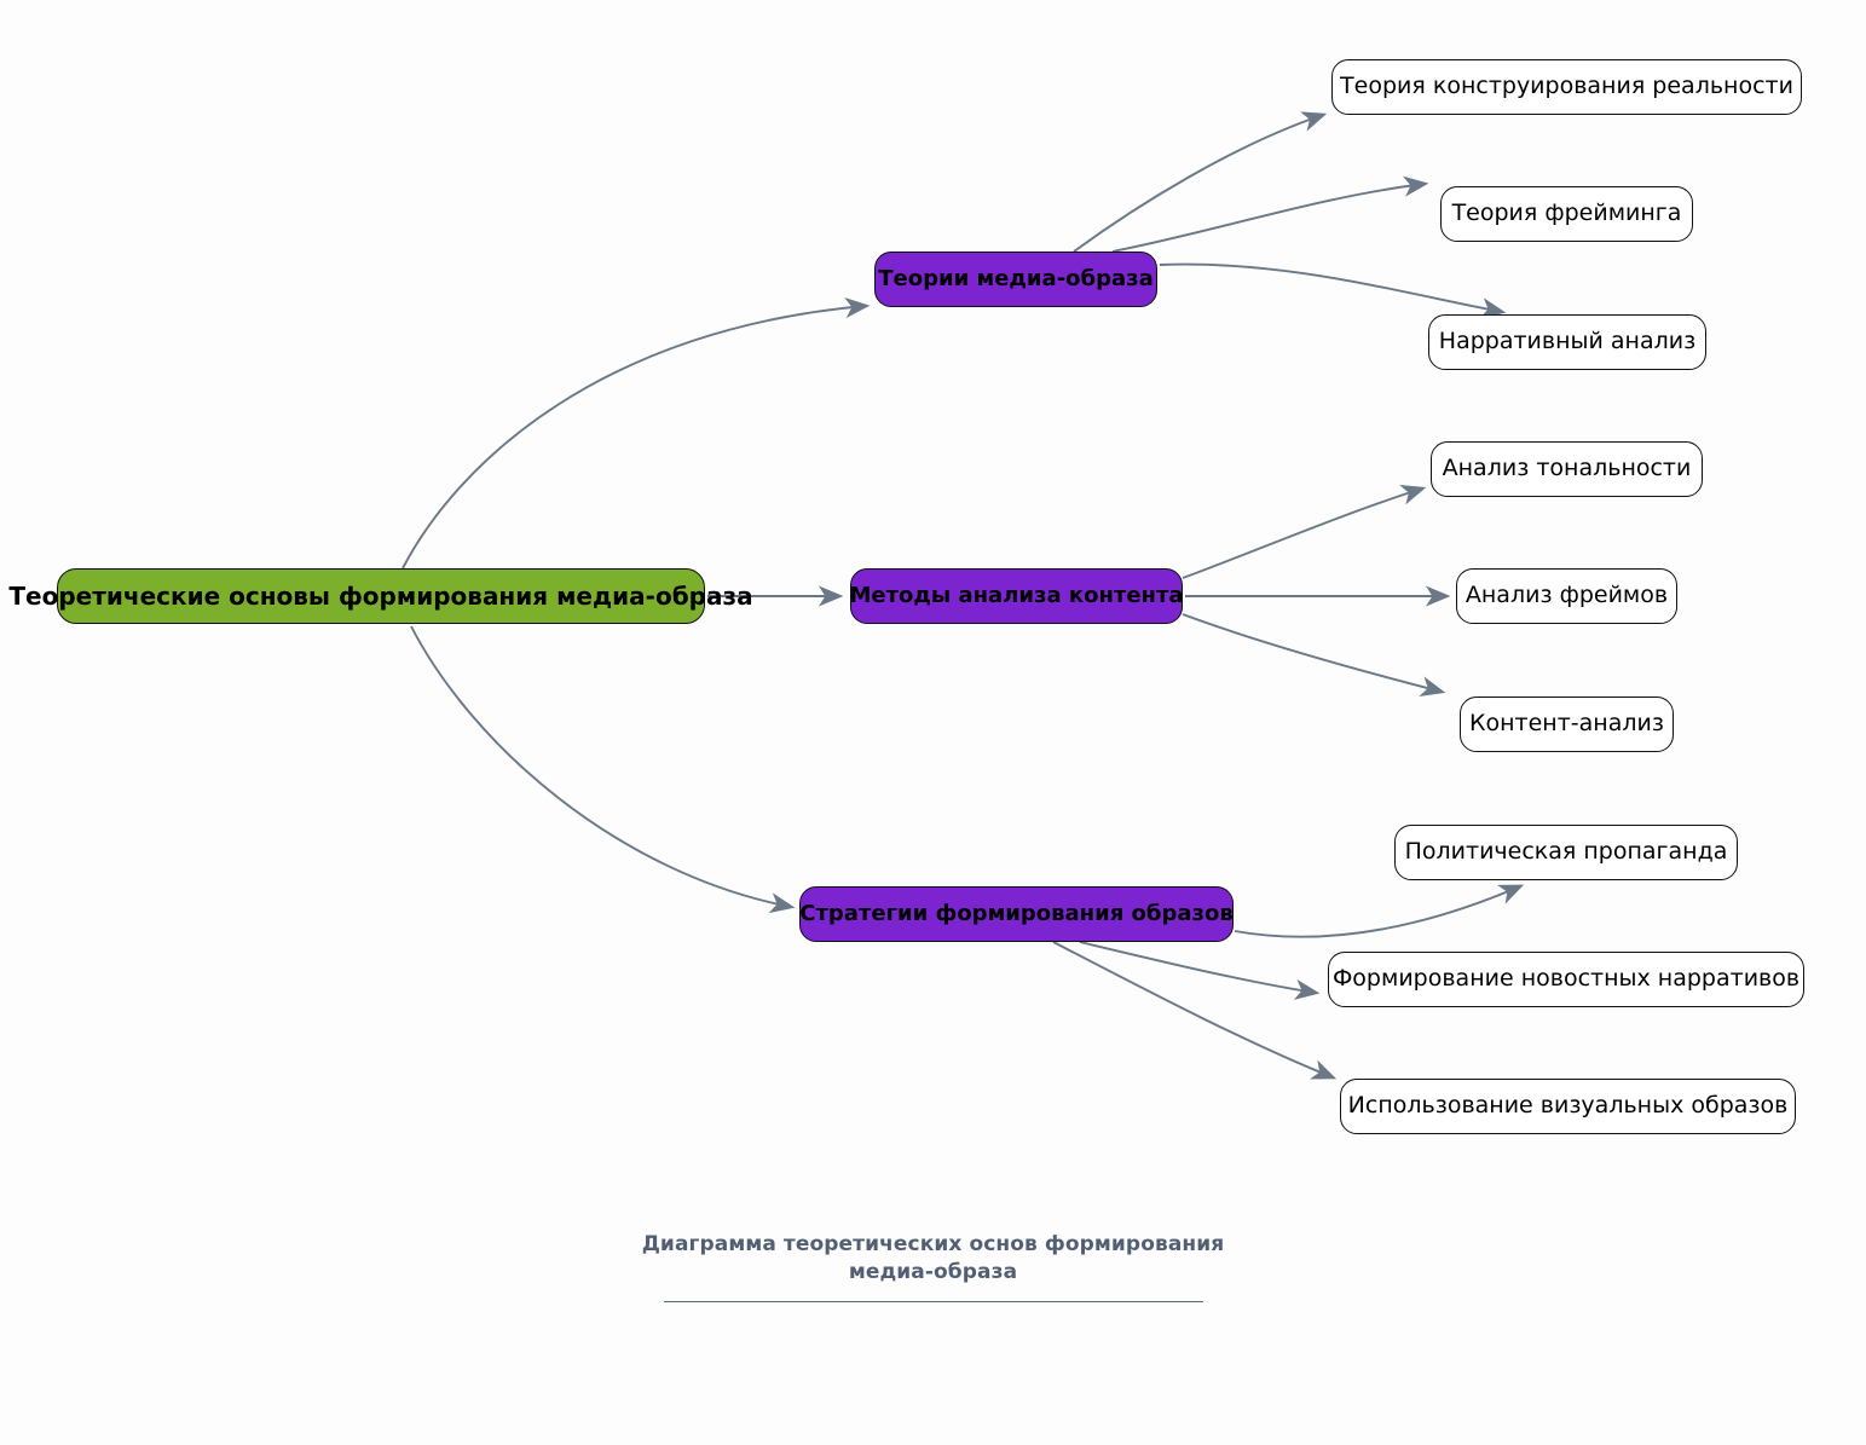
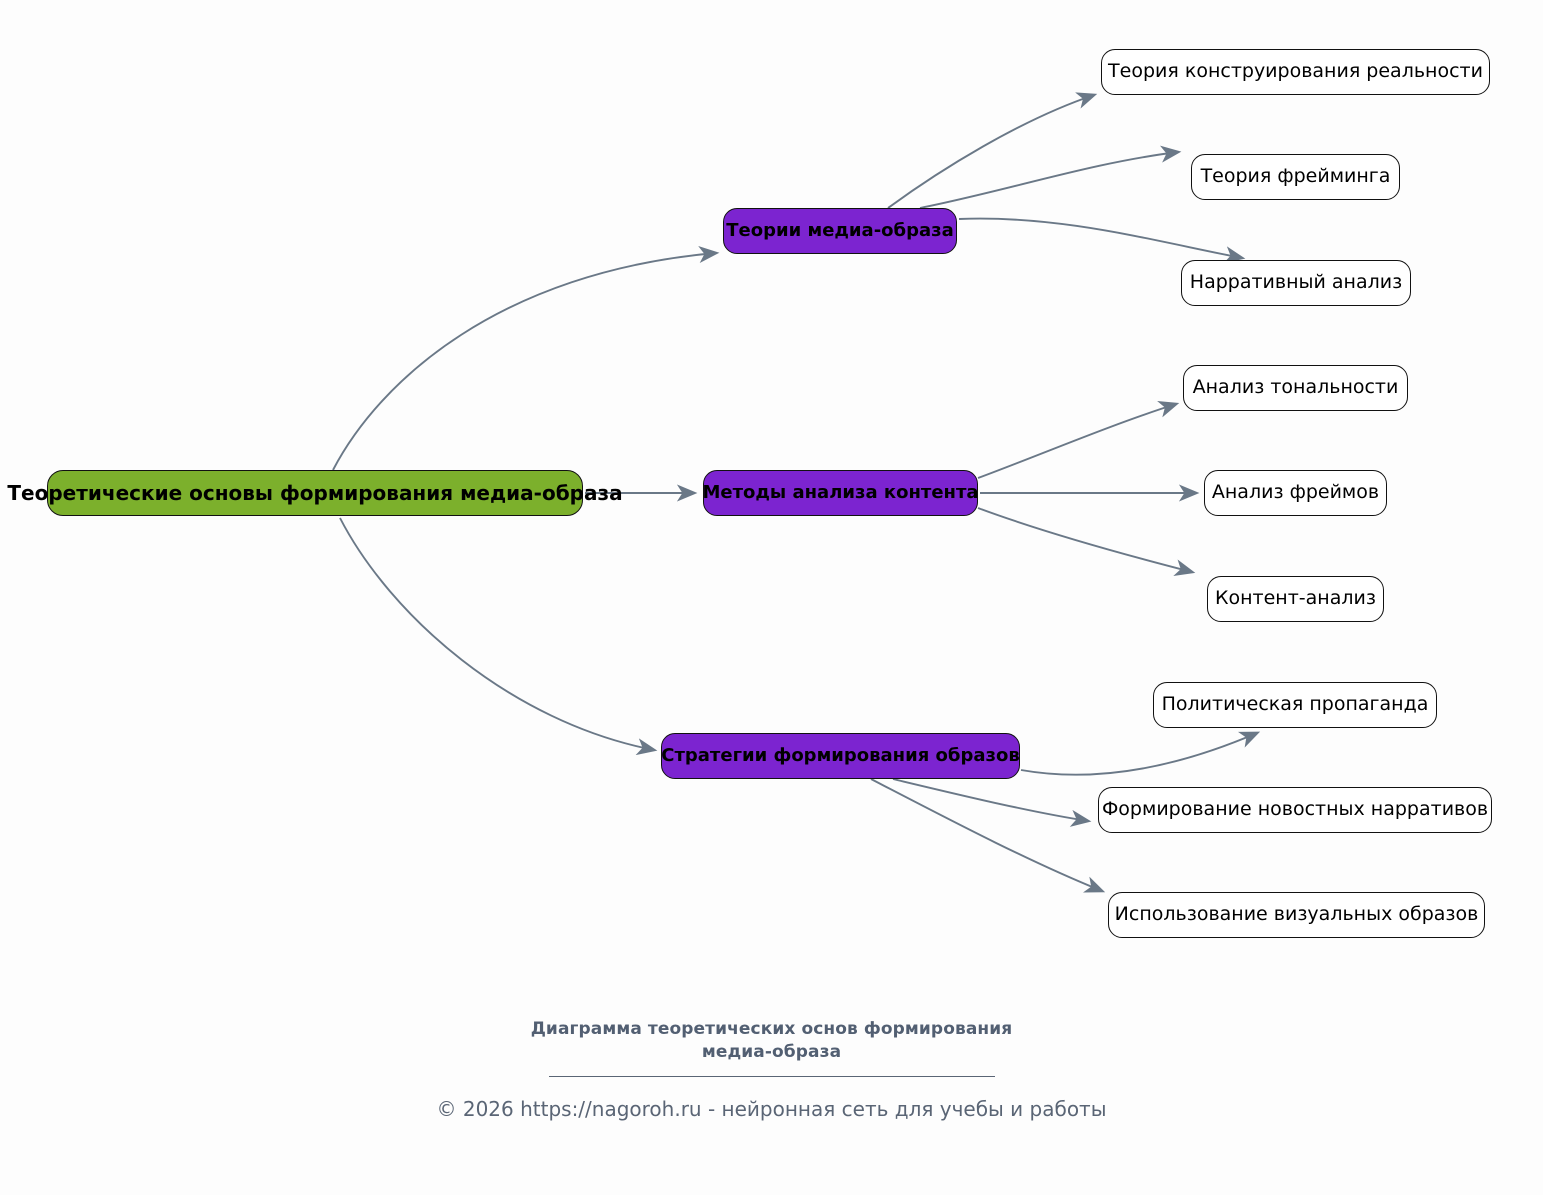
  Теоретические основы формирования медиа-образа
  Теории медиа-образа
  Методы анализа контента
  Стратегии формирования образов
  Теория конструирования реальности
  Теория фрейминга
  Нарративный анализ
  Анализ тональности
  Анализ фреймов
  Контент-анализ
  Политическая пропаганда
  Формирование новостных нарративов
  Использование визуальных образов
  Диаграмма теоретических основ формирования
  медиа-образа
+ © 2026 https://nagoroh.ru - нейронная сеть для учебы и работы
